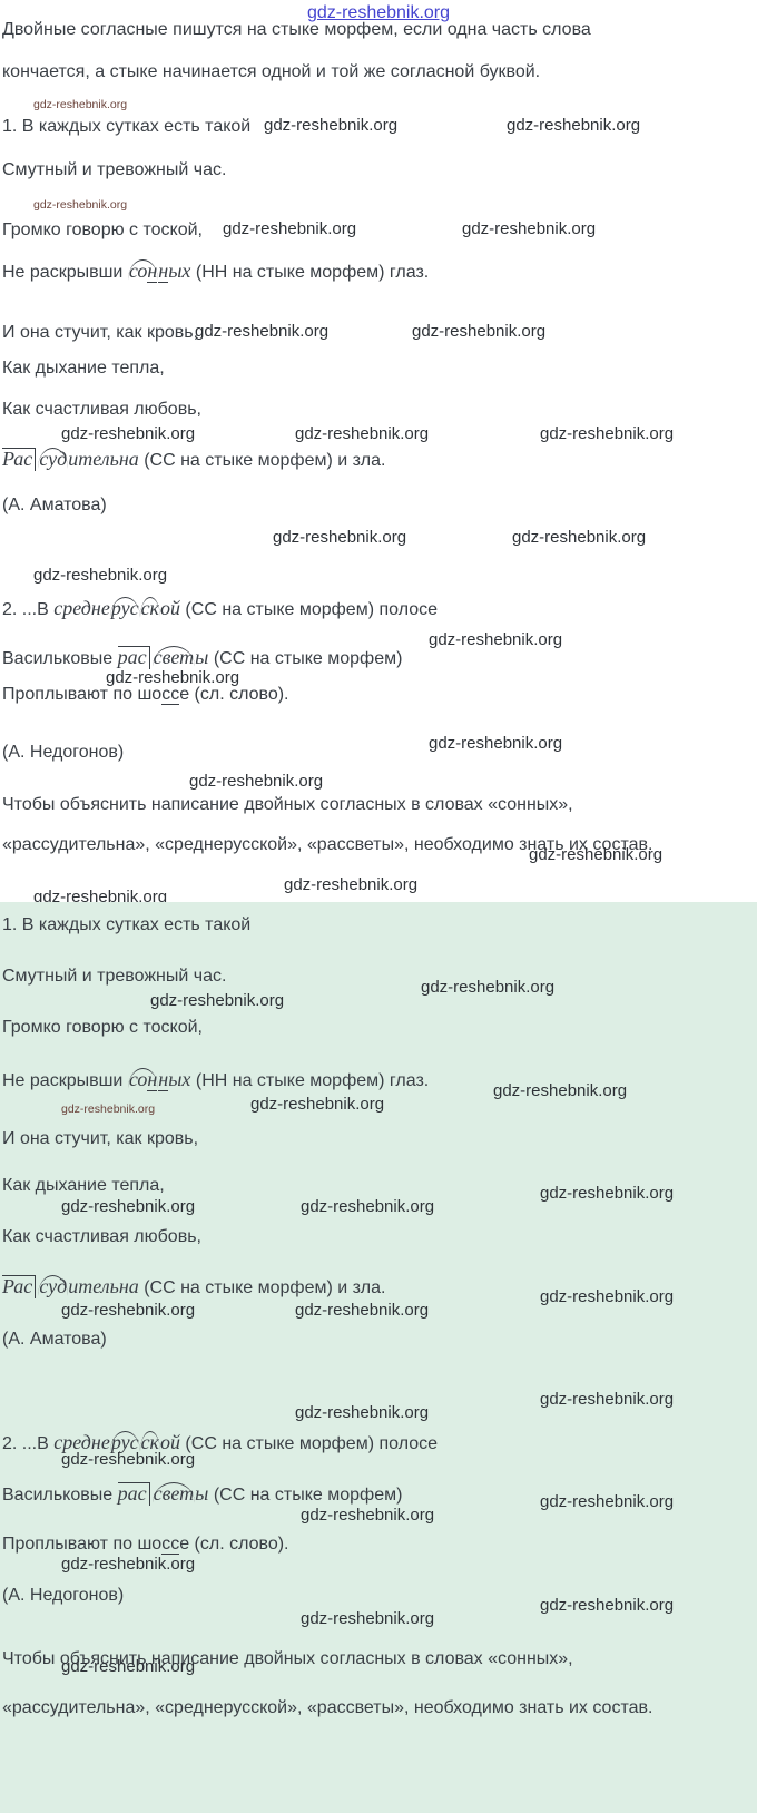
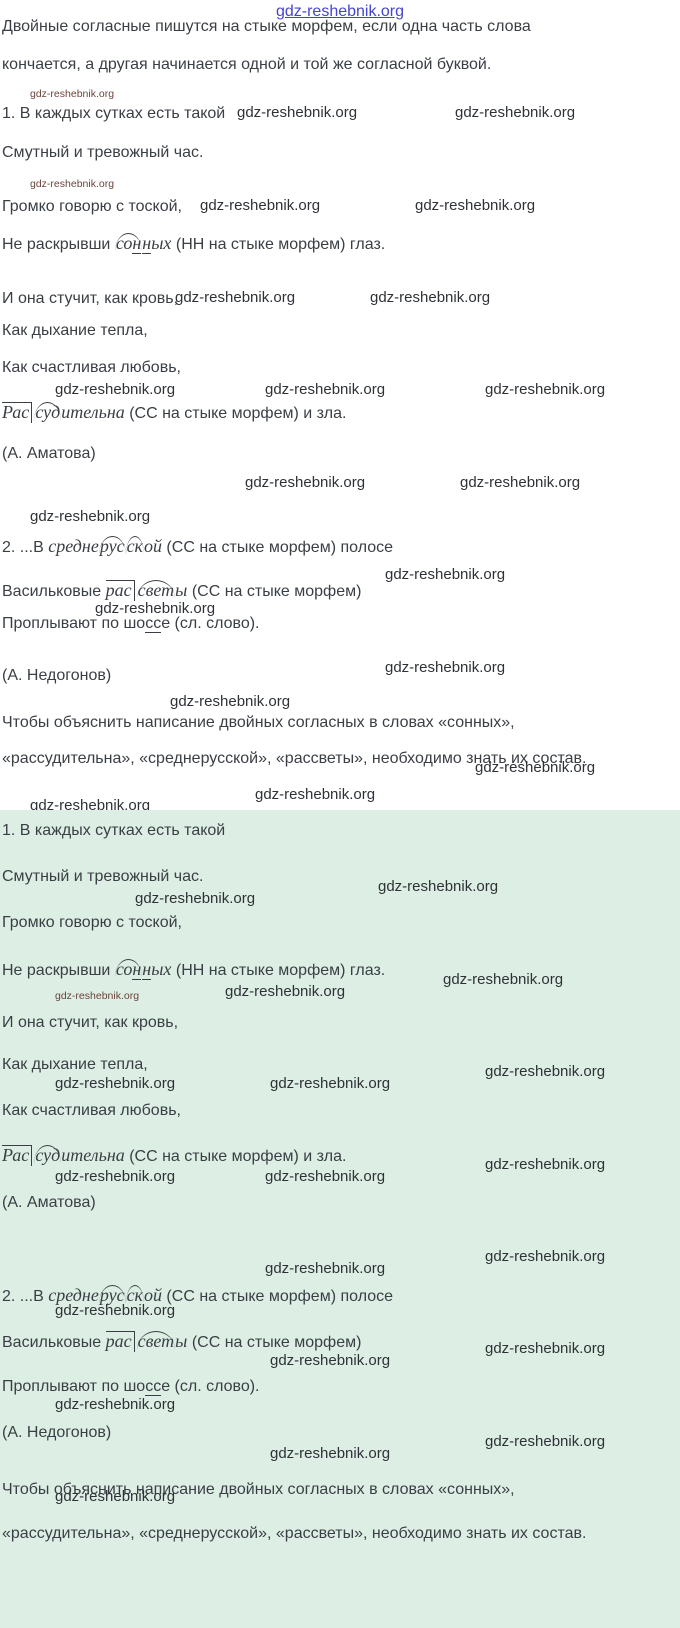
- Двойные согласные пишутся на стыке морфем, если одна часть слова кончается, а стыке начинается одной и той же согласной буквой.
+ Двойные согласные пишутся на стыке морфем, если одна часть слова кончается, а другая начинается одной и той же согласной буквой.
  1. В каждых сутках есть такой
  Смутный и тревожный час.
  Громко говорю с тоской,
  Не раскрывши сонных (НН на стыке морфем) глаз.
  И она стучит, как кровь,
  Как дыхание тепла,
  Как счастливая любовь,
  Рас судительна (СС на стыке морфем) и зла.
  (А. Аматова)
  2. ...В среднерусской (СС на стыке морфем) полосе
  Васильковые рас светы (СС на стыке морфем)
  Проплывают по шоссе (сл. слово).
  (А. Недогонов)
  Чтобы объяснить написание двойных согласных в словах «сонных», «рассудительна», «среднерусской», «рассветы», необходимо знать их состав.
  gdz-reshebnik.org
  gdz-reshebnik.org
  gdz-reshebnik.org
  gdz-reshebnik.org
  gdz-reshebnik.org
  gdz-reshebnik.org
  gdz-reshebnik.org
  gdz-reshebnik.org
  gdz-reshebnik.org
  gdz-reshebnik.org
  gdz-reshebnik.org
  gdz-reshebnik.org
  gdz-reshebnik.org
  gdz-reshebnik.org
  gdz-reshebnik.org
  gdz-reshebnik.org
  gdz-reshebnik.org
  gdz-reshebnik.org
  gdz-reshebnik.org
  gdz-reshebnik.org
  gdz-reshebnik.org
  gdz-reshebnik.org
  1. В каждых сутках есть такой
  Смутный и тревожный час.
  Громко говорю с тоской,
  Не раскрывши сонных (НН на стыке морфем) глаз.
  И она стучит, как кровь,
  Как дыхание тепла,
  Как счастливая любовь,
  Рас судительна (СС на стыке морфем) и зла.
  (А. Аматова)
  2. ...В среднерусской (СС на стыке морфем) полосе
  Васильковые рас светы (СС на стыке морфем)
  Проплывают по шоссе (сл. слово).
  (А. Недогонов)
  Чтобы объяснить написание двойных согласных в словах «сонных», «рассудительна», «среднерусской», «рассветы», необходимо знать их состав.
  gdz-reshebnik.org
  gdz-reshebnik.org
  gdz-reshebnik.org
  gdz-reshebnik.org
  gdz-reshebnik.org
  gdz-reshebnik.org
  gdz-reshebnik.org
  gdz-reshebnik.org
  gdz-reshebnik.org
  gdz-reshebnik.org
  gdz-reshebnik.org
  gdz-reshebnik.org
  gdz-reshebnik.org
  gdz-reshebnik.org
  gdz-reshebnik.org
  gdz-reshebnik.org
  gdz-reshebnik.org
  gdz-reshebnik.org
  gdz-reshebnik.org
  gdz-reshebnik.org
